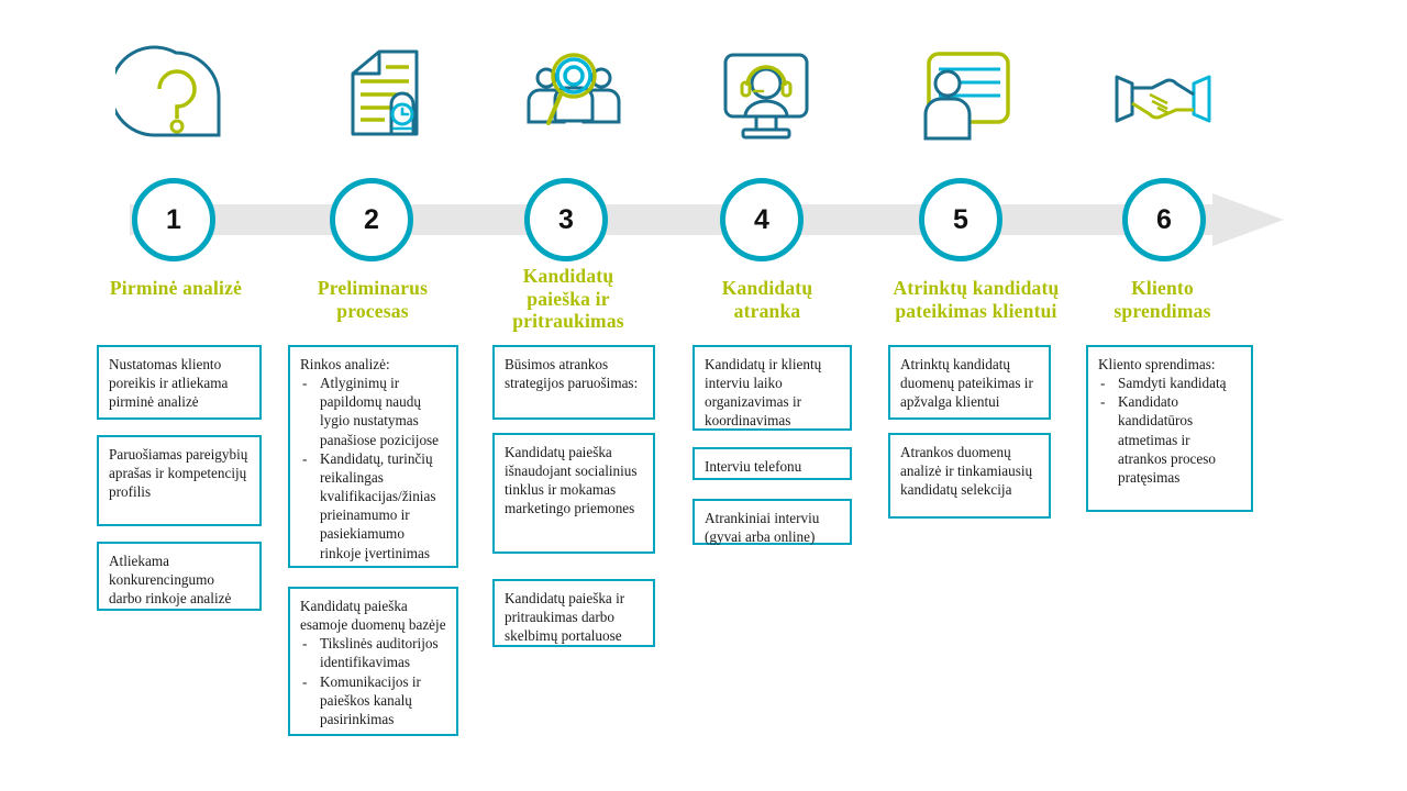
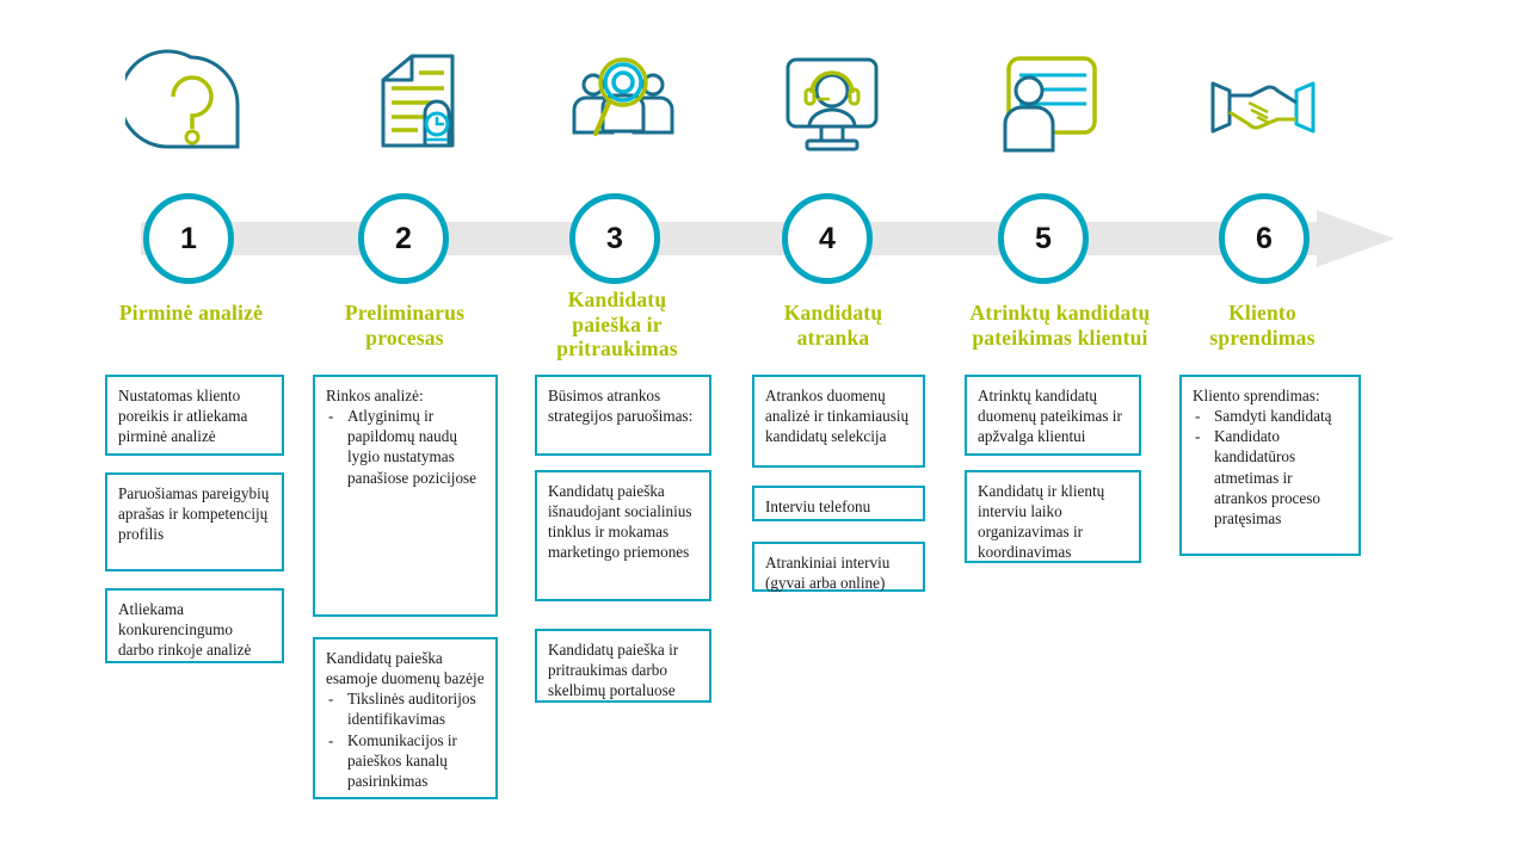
  1
  2
  3
  4
  5
  6
  Pirminė analizė
  Preliminarus procesas
  Kandidatų paieška ir pritraukimas
  Kandidatų atranka
  Atrinktų kandidatų pateikimas klientui
  Kliento sprendimas
  Nustatomas kliento poreikis ir atliekama pirminė analizė
  Paruošiamas pareigybių aprašas ir kompetencijų profilis
  Atliekama konkurencingumo darbo rinkoje analizė
  Rinkos analizė:
  Atlyginimų ir papildomų naudų lygio nustatymas panašiose pozicijose
- Kandidatų, turinčių reikalingas kvalifikacijas/žinias prieinamumo ir pasiekiamumo rinkoje įvertinimas
  Kandidatų paieška esamoje duomenų bazėje
  Tikslinės auditorijos identifikavimas
  Komunikacijos ir paieškos kanalų pasirinkimas
  Būsimos atrankos strategijos paruošimas:
  Kandidatų paieška išnaudojant socialinius tinklus ir mokamas marketingo priemones
  Kandidatų paieška ir pritraukimas darbo skelbimų portaluose
- Kandidatų ir klientų interviu laiko organizavimas ir koordinavimas
+ Atrankos duomenų analizė ir tinkamiausių kandidatų selekcija
  Interviu telefonu
  Atrankiniai interviu (gyvai arba online)
  Atrinktų kandidatų duomenų pateikimas ir apžvalga klientui
- Atrankos duomenų analizė ir tinkamiausių kandidatų selekcija
+ Kandidatų ir klientų interviu laiko organizavimas ir koordinavimas
  Kliento sprendimas:
  Samdyti kandidatą
  Kandidato kandidatūros atmetimas ir atrankos proceso pratęsimas
